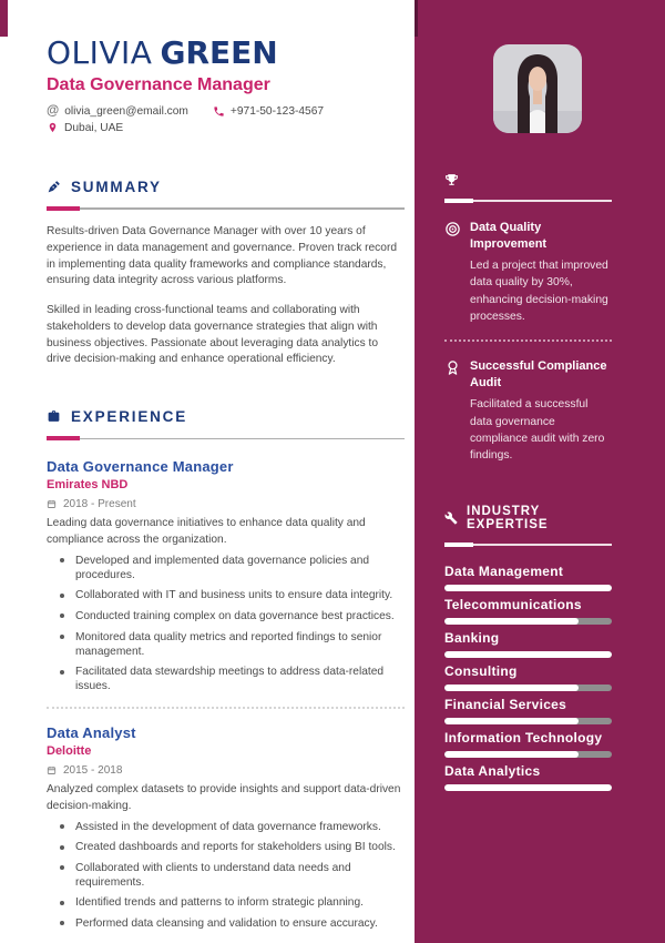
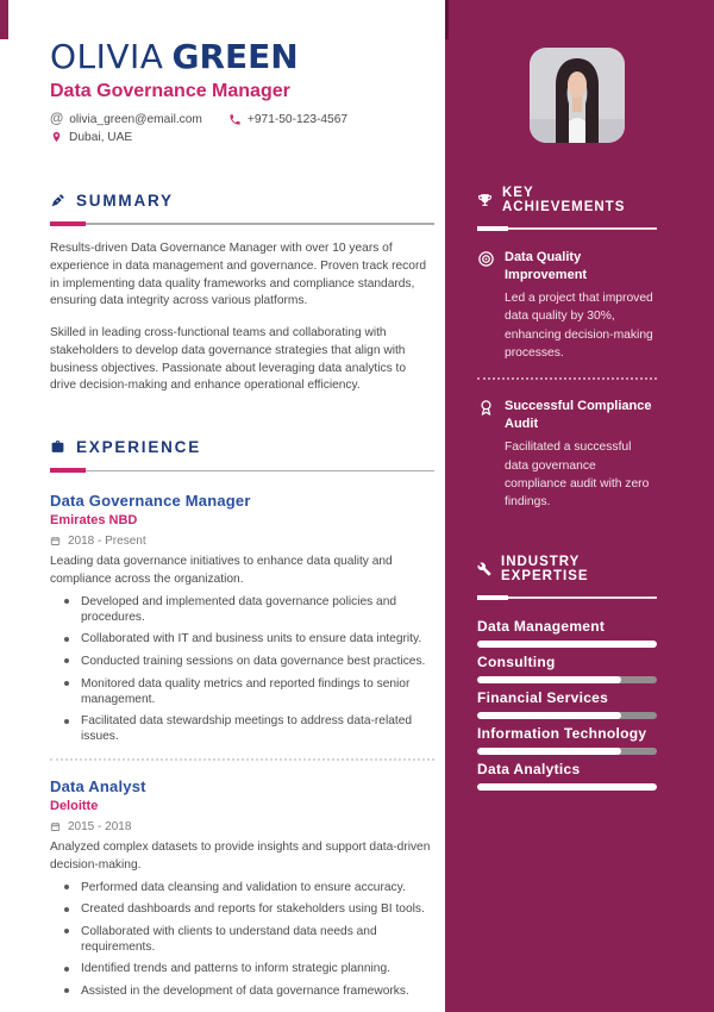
  OLIVIA GREEN
  Data Governance Manager
  @
  olivia_green@email.com
  +971-50-123-4567
  Dubai, UAE
  SUMMARY
  Results-driven Data Governance Manager with over 10 years of experience in data management and governance. Proven track record in implementing data quality frameworks and compliance standards, ensuring data integrity across various platforms.
  Skilled in leading cross-functional teams and collaborating with stakeholders to develop data governance strategies that align with business objectives. Passionate about leveraging data analytics to drive decision-making and enhance operational efficiency.
  EXPERIENCE
  Data Governance Manager
  Emirates NBD
  2018 - Present
  Leading data governance initiatives to enhance data quality and compliance across the organization.
  Developed and implemented data governance policies and procedures.
  Collaborated with IT and business units to ensure data integrity.
- Conducted training complex on data governance best practices.
+ Conducted training sessions on data governance best practices.
  Monitored data quality metrics and reported findings to senior management.
  Facilitated data stewardship meetings to address data-related issues.
  Data Analyst
  Deloitte
  2015 - 2018
  Analyzed complex datasets to provide insights and support data-driven decision-making.
- Assisted in the development of data governance frameworks.
+ Performed data cleansing and validation to ensure accuracy.
  Created dashboards and reports for stakeholders using BI tools.
  Collaborated with clients to understand data needs and requirements.
  Identified trends and patterns to inform strategic planning.
- Performed data cleansing and validation to ensure accuracy.
+ Assisted in the development of data governance frameworks.
+ KEY ACHIEVEMENTS
  Data Quality Improvement
  Led a project that improved data quality by 30%, enhancing decision-making processes.
  Successful Compliance Audit
  Facilitated a successful data governance compliance audit with zero findings.
  INDUSTRY EXPERTISE
  Data Management
- Telecommunications
- Banking
  Consulting
  Financial Services
  Information Technology
  Data Analytics
